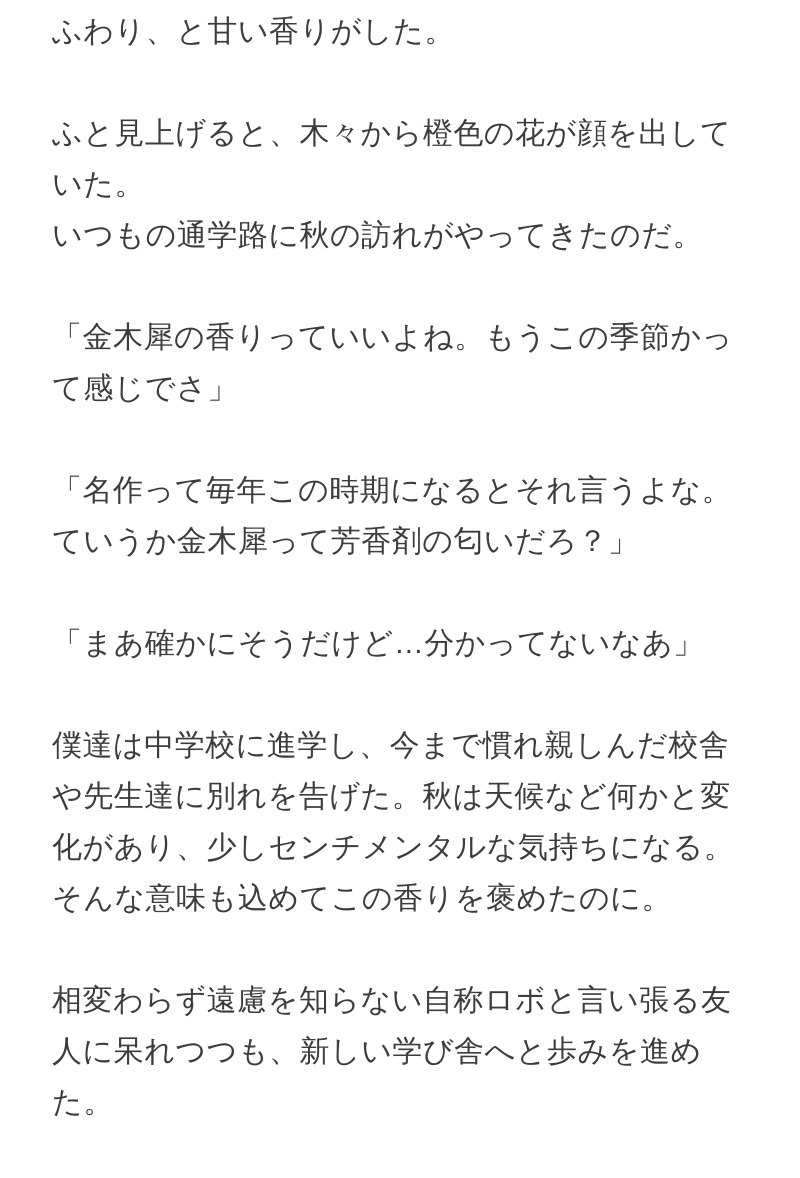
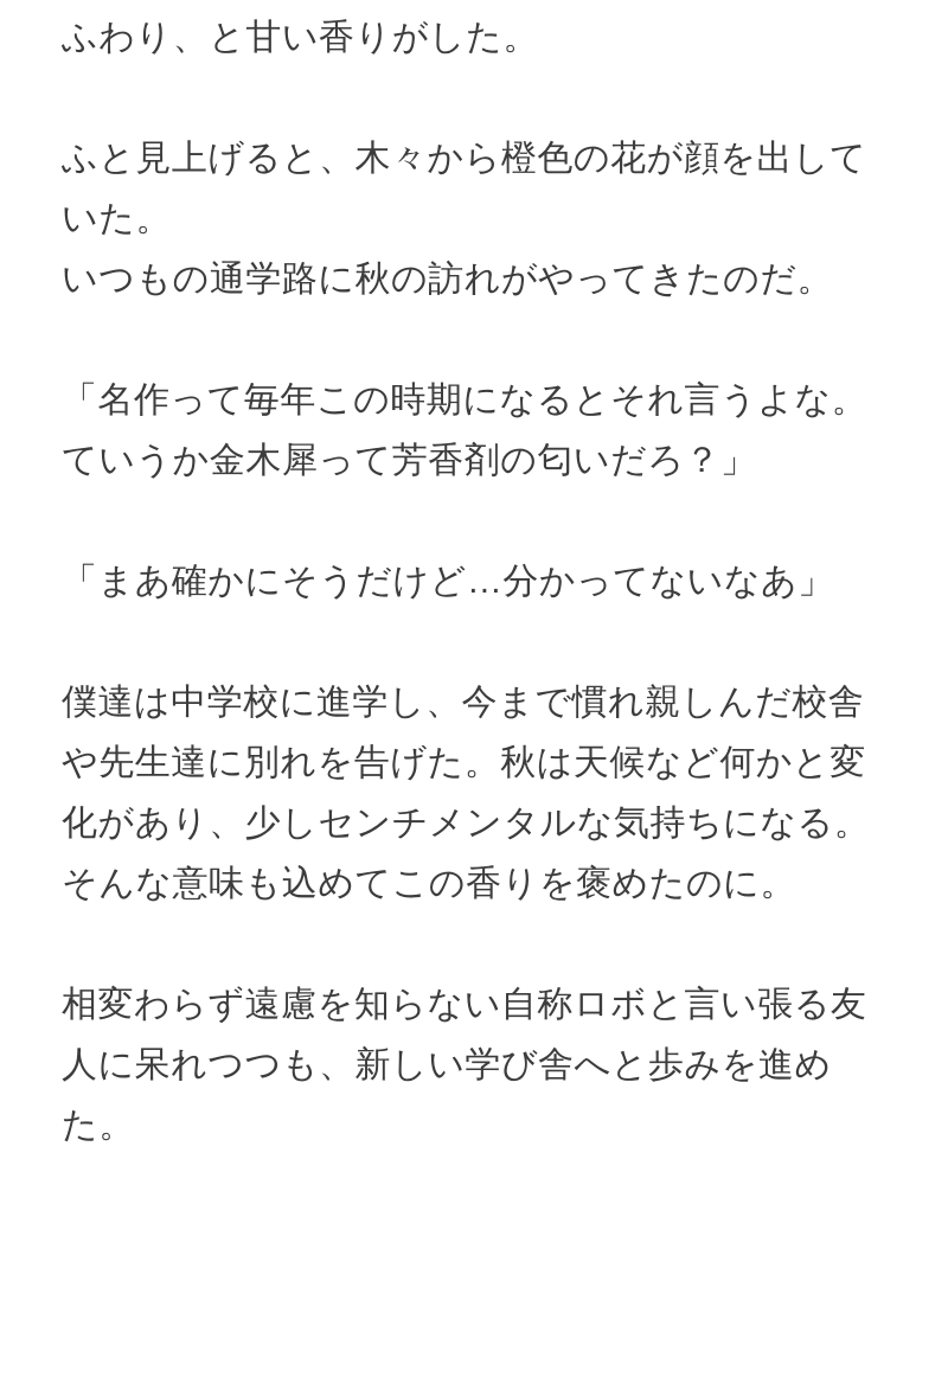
  ふわり、と甘い香りがした。
  ふと見上げると、木々から橙色の花が顔を出していた。
  いつもの通学路に秋の訪れがやってきたのだ。
- 「金木犀の香りっていいよね。もうこの季節かって感じでさ」
  「名作って毎年この時期になるとそれ言うよな。ていうか金木犀って芳香剤の匂いだろ？」
  「まあ確かにそうだけど…分かってないなあ」
  僕達は中学校に進学し、今まで慣れ親しんだ校舎や先生達に別れを告げた。秋は天候など何かと変化があり、少しセンチメンタルな気持ちになる。そんな意味も込めてこの香りを褒めたのに。
  相変わらず遠慮を知らない自称ロボと言い張る友人に呆れつつも、新しい学び舎へと歩みを進めた。
